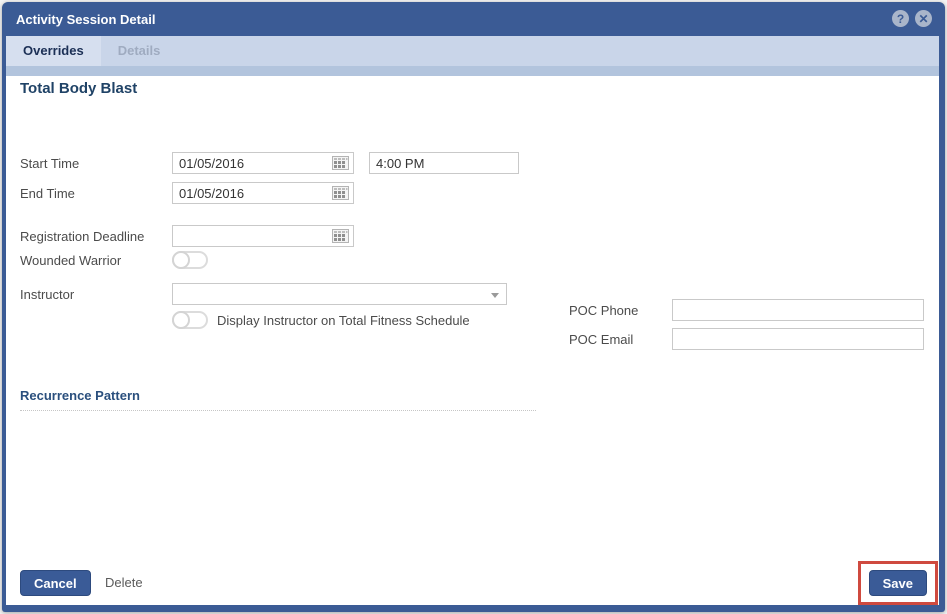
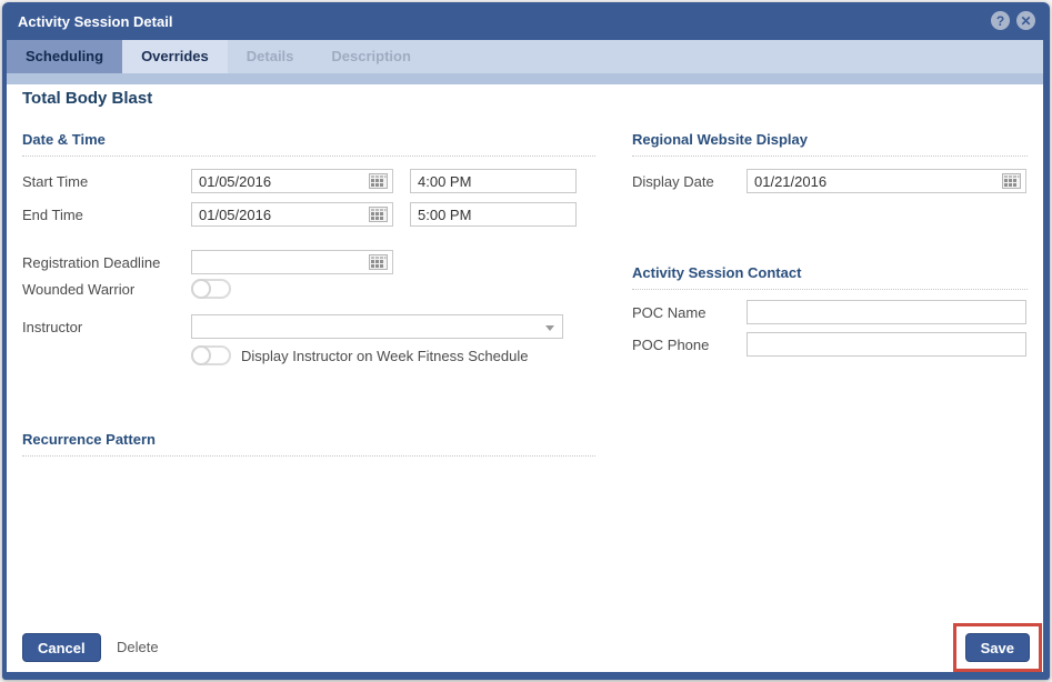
  Activity Session Detail
  ?
  ✕
+ Scheduling
  Overrides
  Details
+ Description
  Total Body Blast
+ Date & Time
  Start Time
  01/05/2016
  4:00 PM
  End Time
  01/05/2016
+ 5:00 PM
  Registration Deadline
  Wounded Warrior
  Instructor
- Display Instructor on Total Fitness Schedule
+ Display Instructor on Week Fitness Schedule
  Recurrence Pattern
+ Regional Website Display
+ Display Date
+ 01/21/2016
+ Activity Session Contact
+ POC Name
  POC Phone
- POC Email
  Cancel
  Delete
  Save
